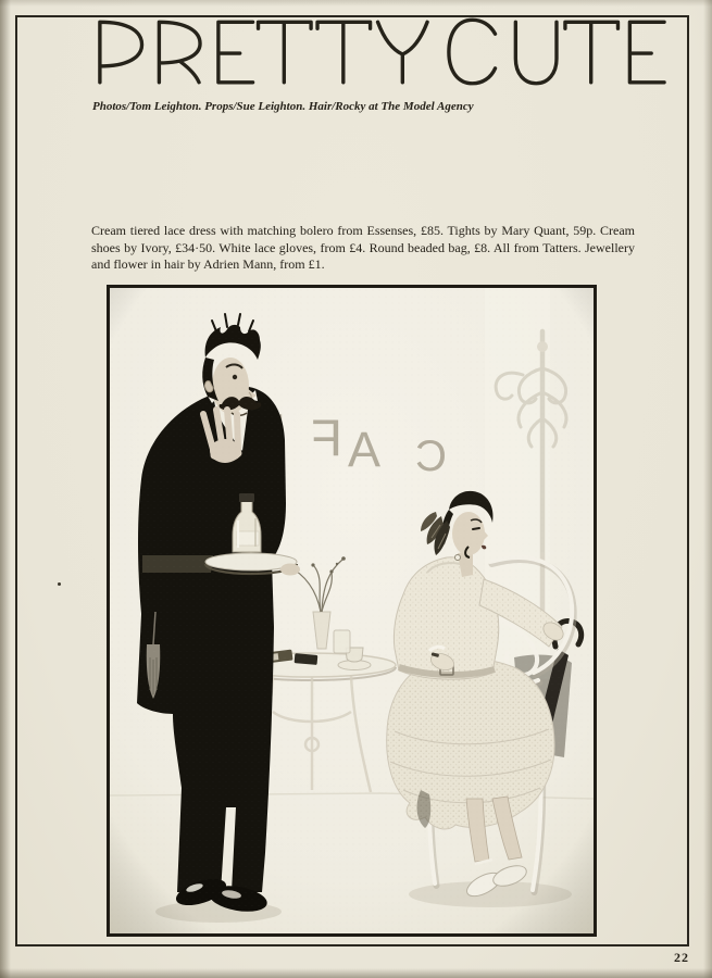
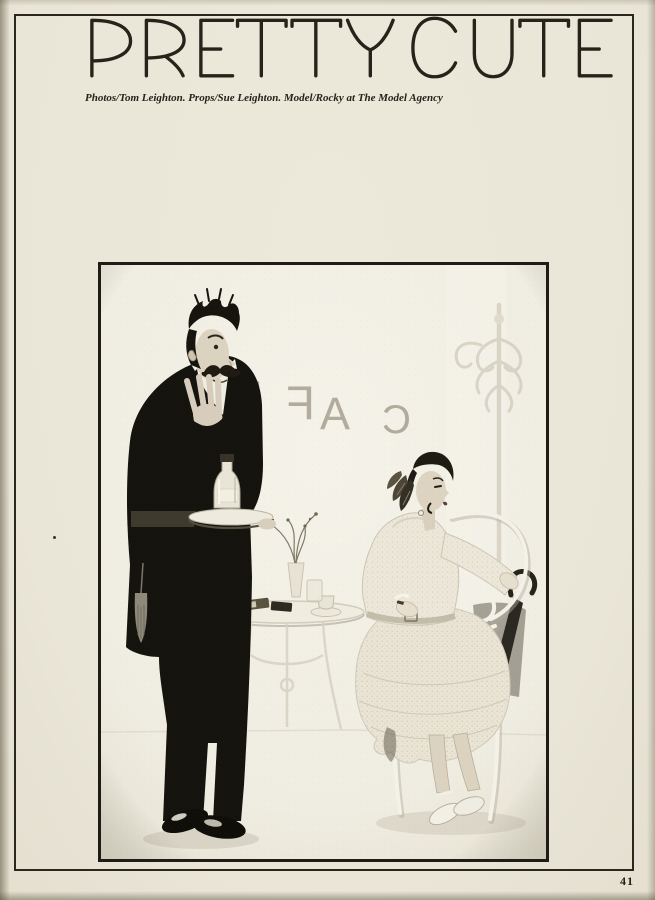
- Photos/Tom Leighton. Props/Sue Leighton. Hair/Rocky at The Model Agency
+ Photos/Tom Leighton. Props/Sue Leighton. Model/Rocky at The Model Agency
- Cream tiered lace dress with matching bolero from Essenses, £85. Tights by Mary Quant, 59p. Cream shoes by Ivory, £34·50. White lace gloves, from £4. Round beaded bag, £8. All from Tatters. Jewellery and flower in hair by Adrien Mann, from £1.
- 22
+ 41
